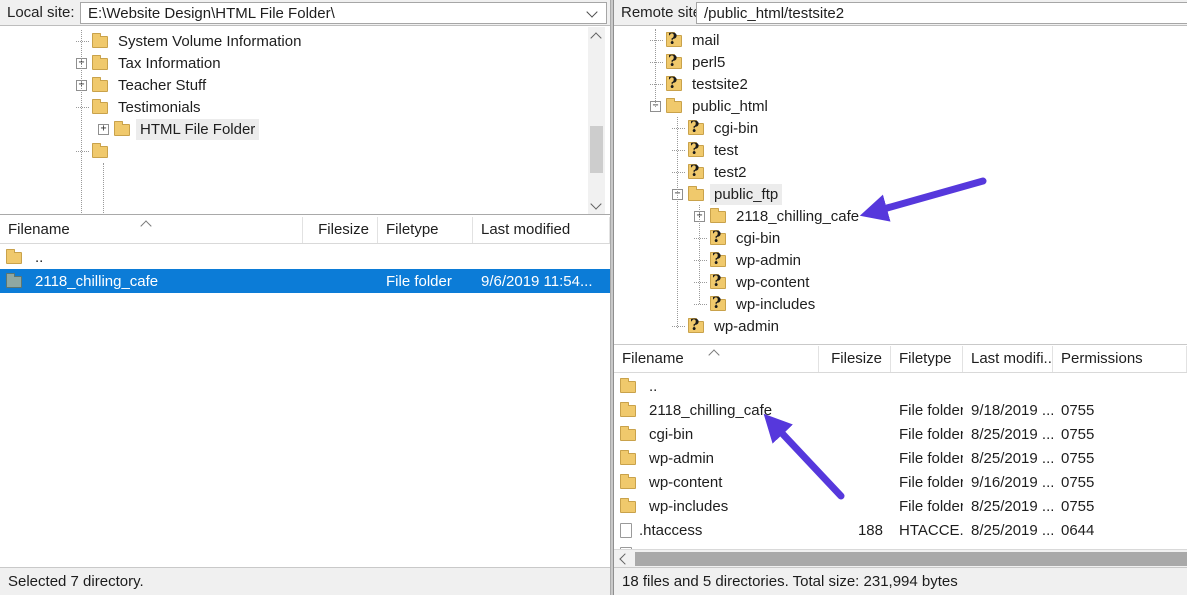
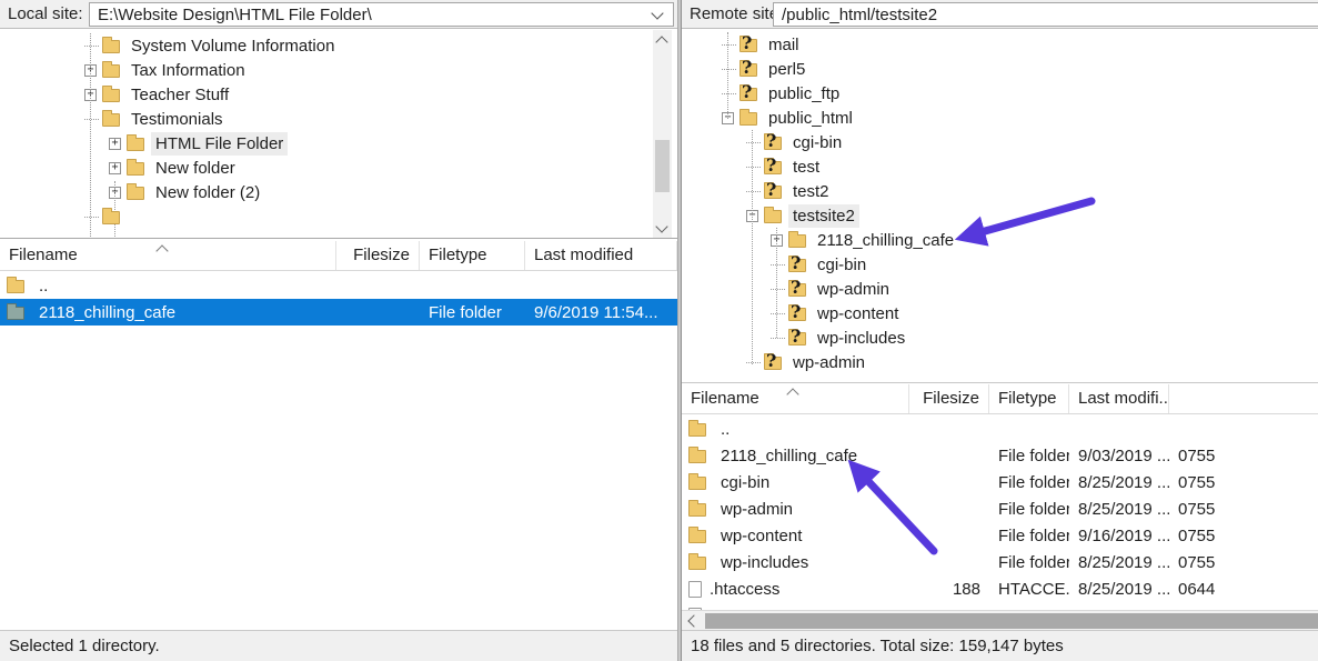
  Local site:
  E:\Website Design\HTML File Folder\
  System Volume Information
  Tax Information
  Teacher Stuff
  Testimonials
  HTML File Folder
+ New folder
+ New folder (2)
  Filename
  Filesize
  Filetype
  Last modified
  ..
  2118_chilling_cafe
  File folder
  9/6/2019 11:54...
- Selected 7 directory.
+ Selected 1 directory.
  Remote sit
  /public_html/testsite2
  mail
  perl5
- testsite2
+ public_ftp
  public_html
  cgi-bin
  test
  test2
- public_ftp
+ testsite2
  2118_chilling_cafe
  cgi-bin
  wp-admin
  wp-content
  wp-includes
  wp-admin
  Filename
  Filesize
  Filetype
  Last modifi..
- Permissions
  ..
  2118_chilling_cafe
  File folder
- 9/18/2019 ...
+ 9/03/2019 ...
  0755
  cgi-bin
  File folder
  8/25/2019 ...
  0755
  wp-admin
  File folder
  8/25/2019 ...
  0755
  wp-content
  File folder
  9/16/2019 ...
  0755
  wp-includes
  File folder
  8/25/2019 ...
  0755
  .htaccess
  188
  HTACCE.
  8/25/2019 ...
  0644
- 18 files and 5 directories. Total size: 231,994 bytes
+ 18 files and 5 directories. Total size: 159,147 bytes
